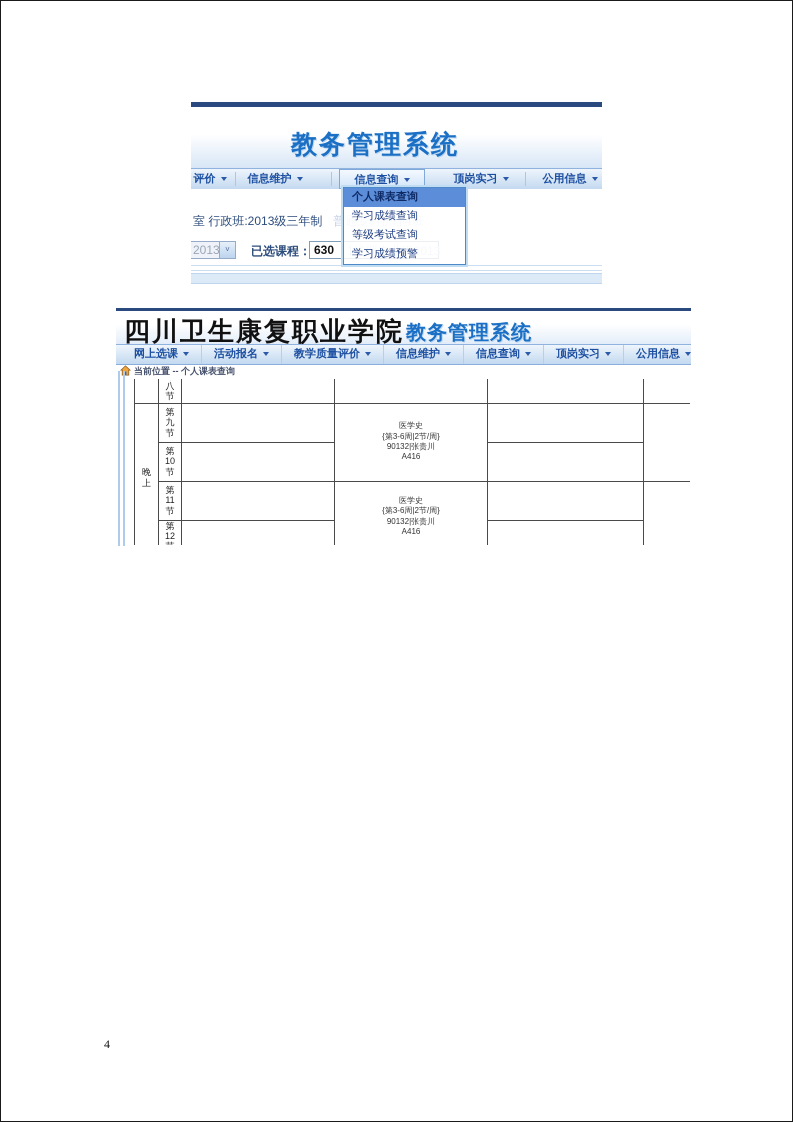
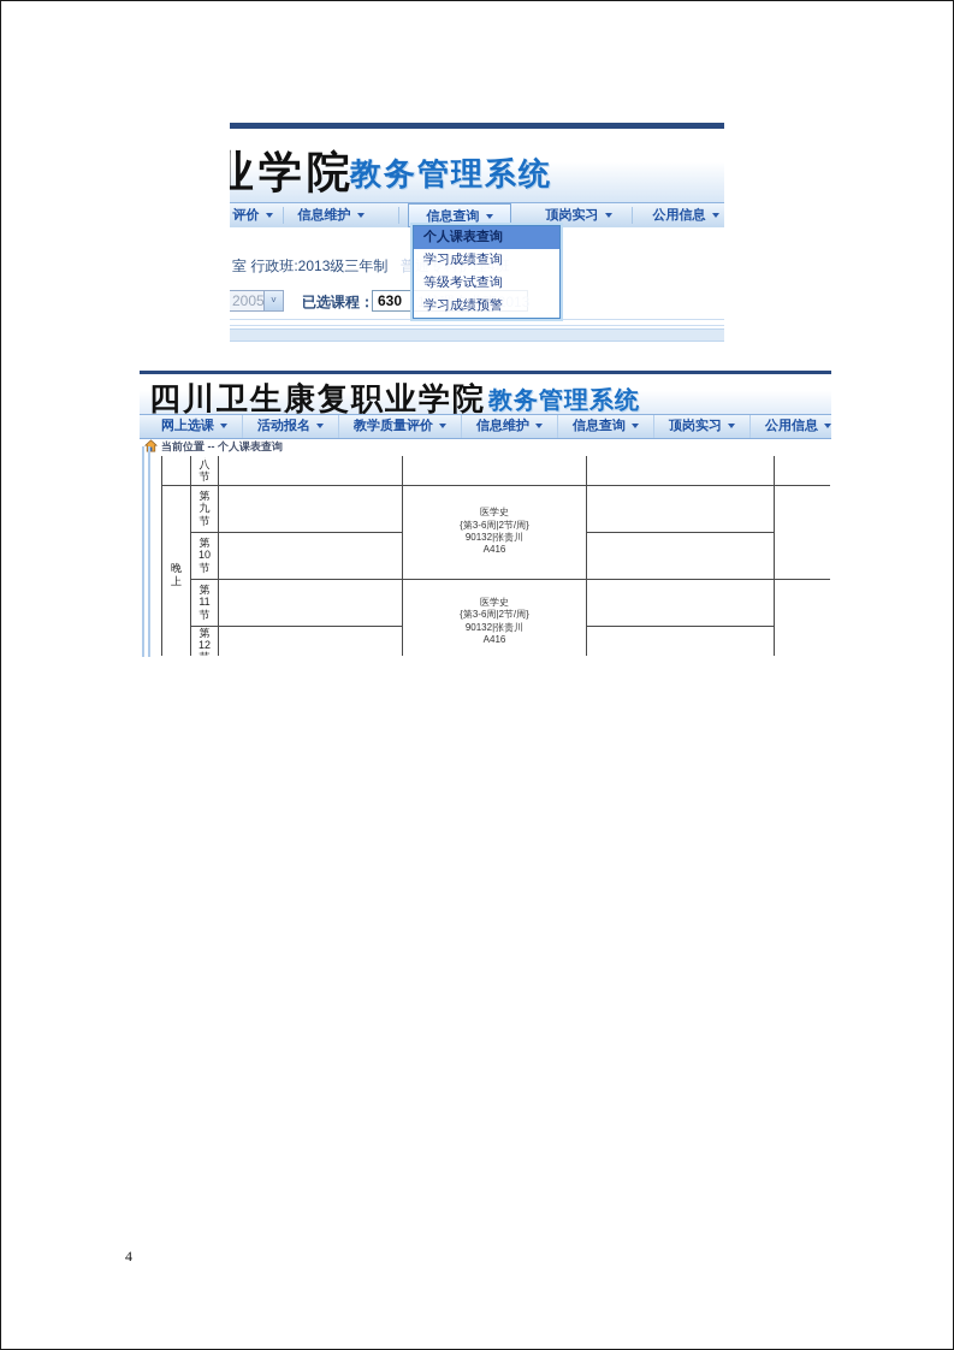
+ 业学院
  教务管理系统
  评价
  信息维护
  信息查询
  顶岗实习
  公用信息
  室 行政班:2013级三年制
  普通专科护理4班
- 2013
+ 2005
  ˅
  已选课程：
  630
  1护理专业班2013
  个人课表查询
  学习成绩查询
  等级考试查询
  学习成绩预警
  四川卫生康复职业学院
  教务管理系统
  网上选课
  活动报名
  教学质量评价
  信息维护
  信息查询
  顶岗实习
  公用信息
  当前位置 -- 个人课表查询
  晚上	第九节		医学史 {第3-6周|2节/周} 90132|张贵川 A416
  第10节
  第11节		医学史 {第3-6周|2节/周} 90132|张贵川 A416
  第12
  4
